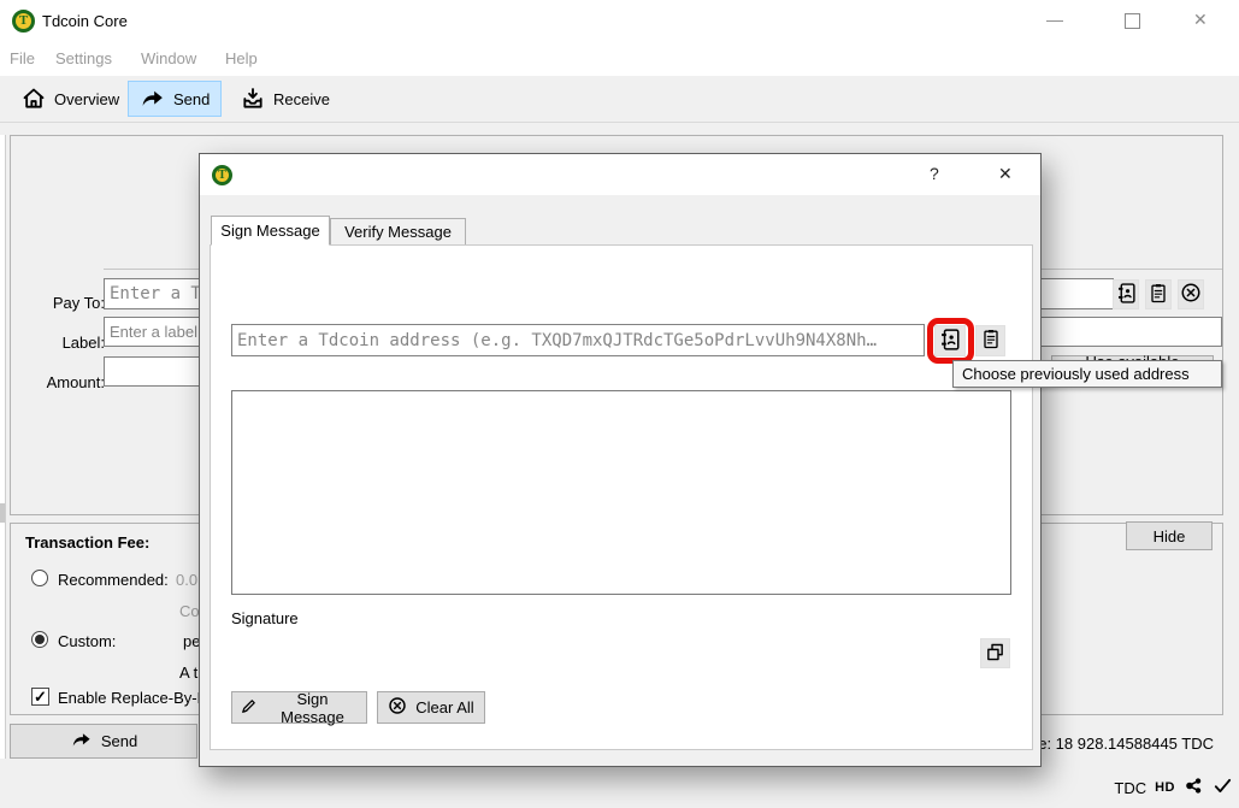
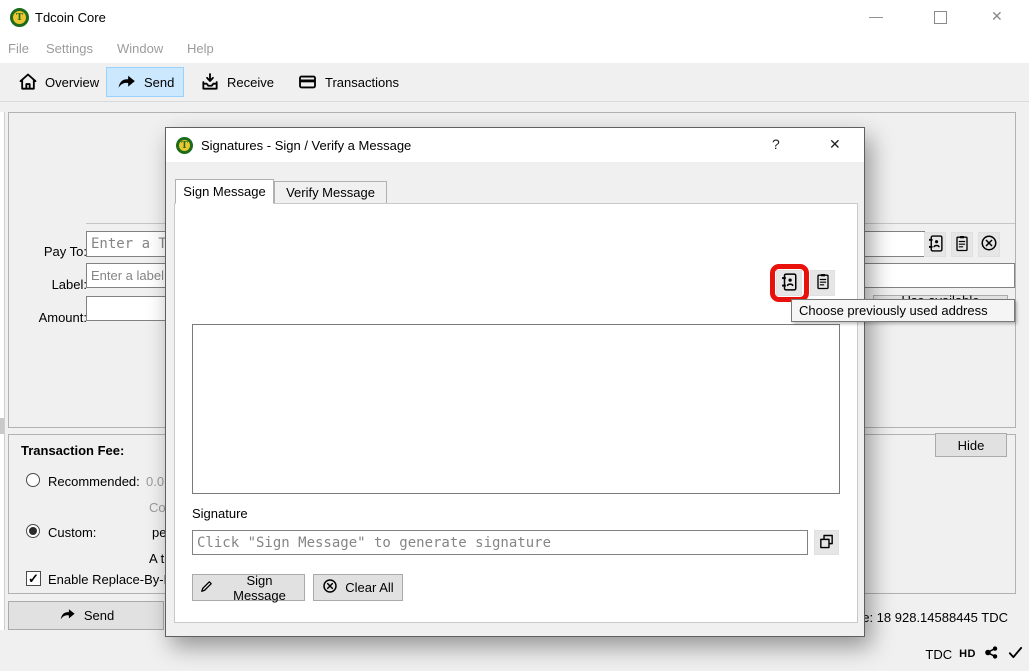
  T
  Tdcoin Core
  —
  ✕
  File
  Settings
  Window
  Help
  Overview
  Send
  Receive
+ Transactions
  Pay To
  Label
  Enter a label
  Amount
  Transaction Fee:
  Recommended:
  0.0
  Co
  Custom:
  pe
  A t
  ✓
  Enable Replace-By-
  Hide
  Send
  e: 18 928.14588445 TDC
  TDC
  HD
  T
+ Signatures - Sign / Verify a Message
  ?
  ✕
  Sign Message
  Verify Message
- Enter a Tdcoin address (e.g. TXQD7mxQJTRdcTGe5oPdrLvvUh9N4X8Nh…
  Signature
+ Click "Sign Message" to generate signature
  Sign Message
  Clear All
  Choose previously used address
